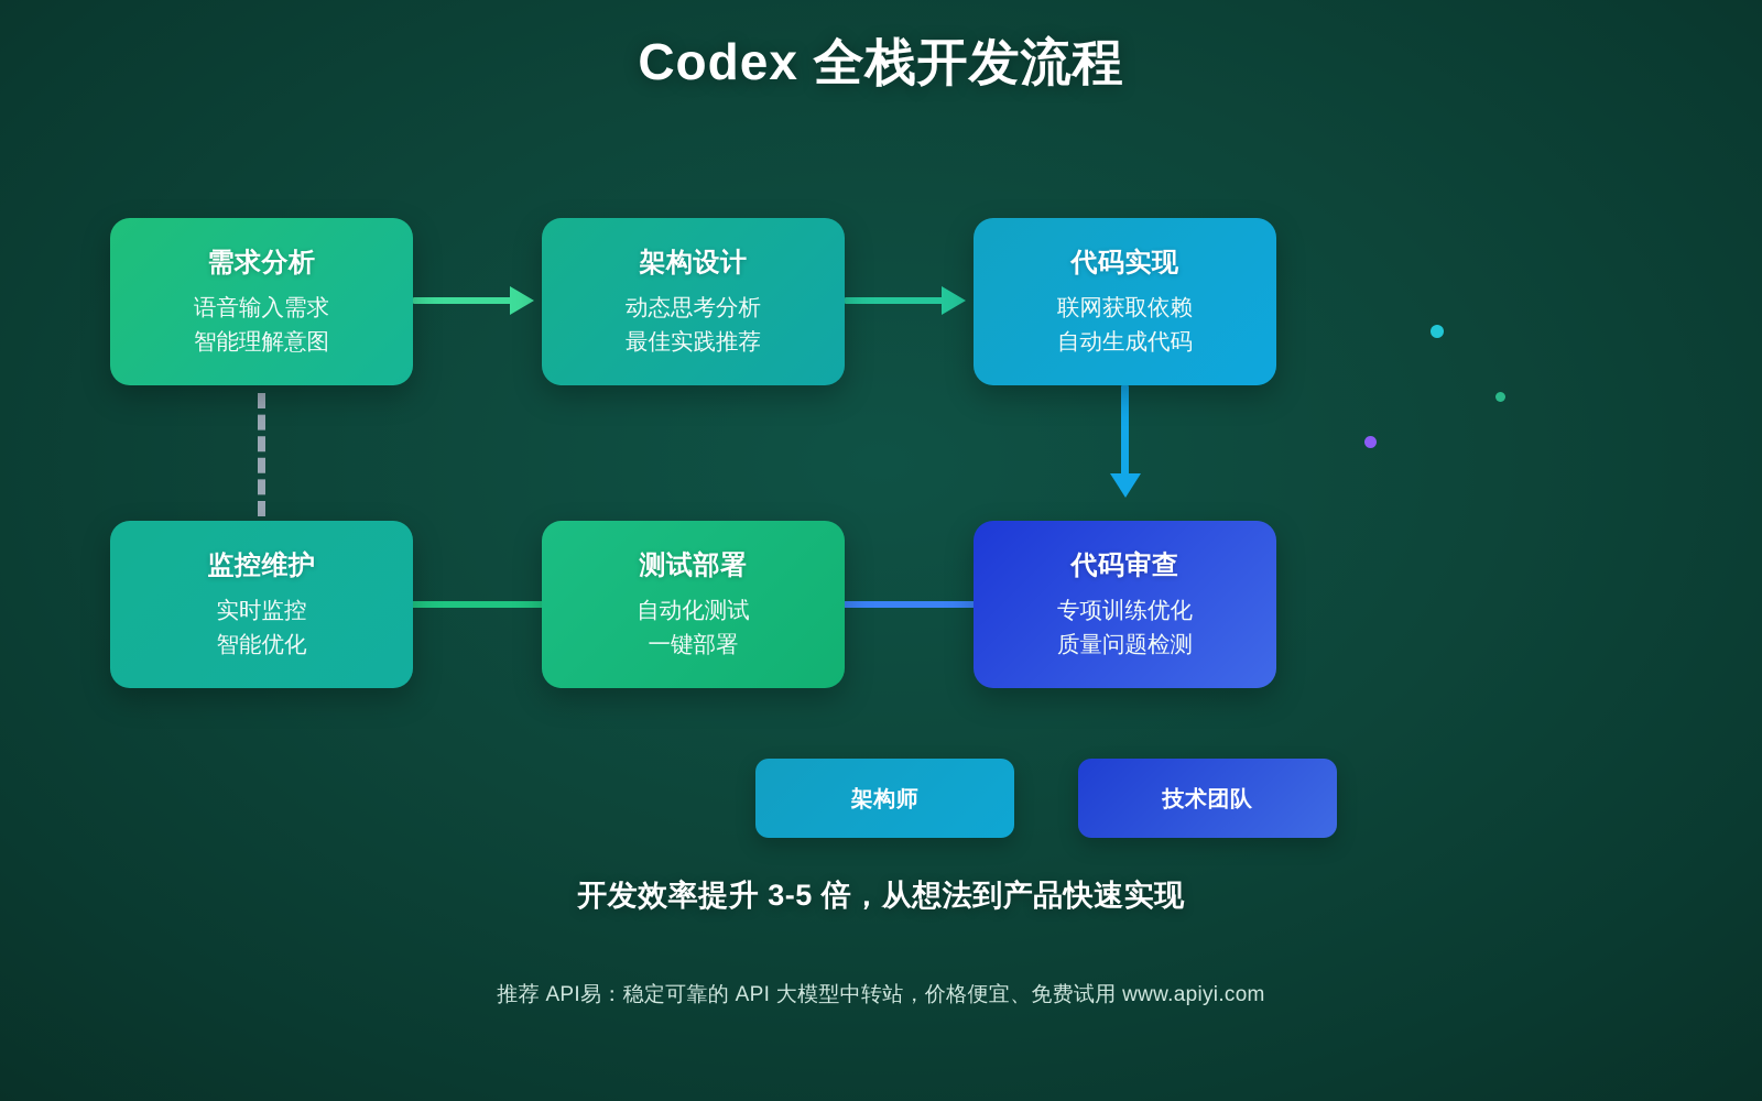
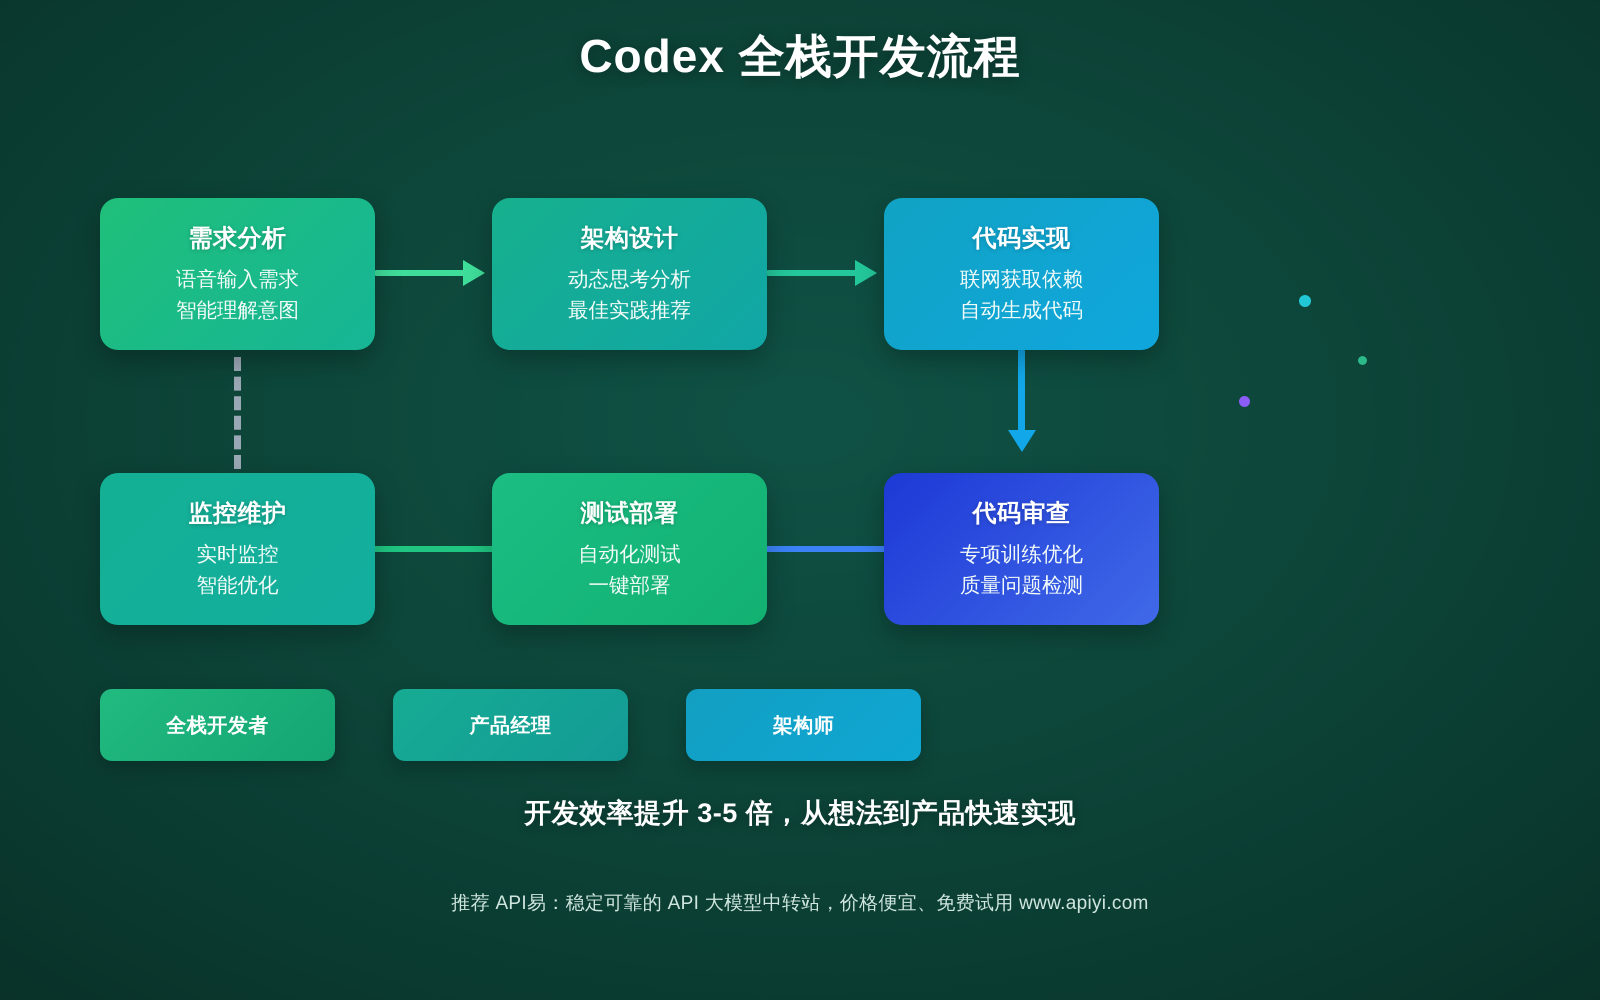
  Codex 全栈开发流程
  需求分析
  语音输入需求
  智能理解意图
  架构设计
  动态思考分析
  最佳实践推荐
  代码实现
  联网获取依赖
  自动生成代码
  监控维护
  实时监控
  智能优化
  测试部署
  自动化测试
  一键部署
  代码审查
  专项训练优化
  质量问题检测
+ 全栈开发者
+ 产品经理
  架构师
- 技术团队
  开发效率提升 3-5 倍，从想法到产品快速实现
  推荐 API易：稳定可靠的 API 大模型中转站，价格便宜、免费试用 www.apiyi.com
